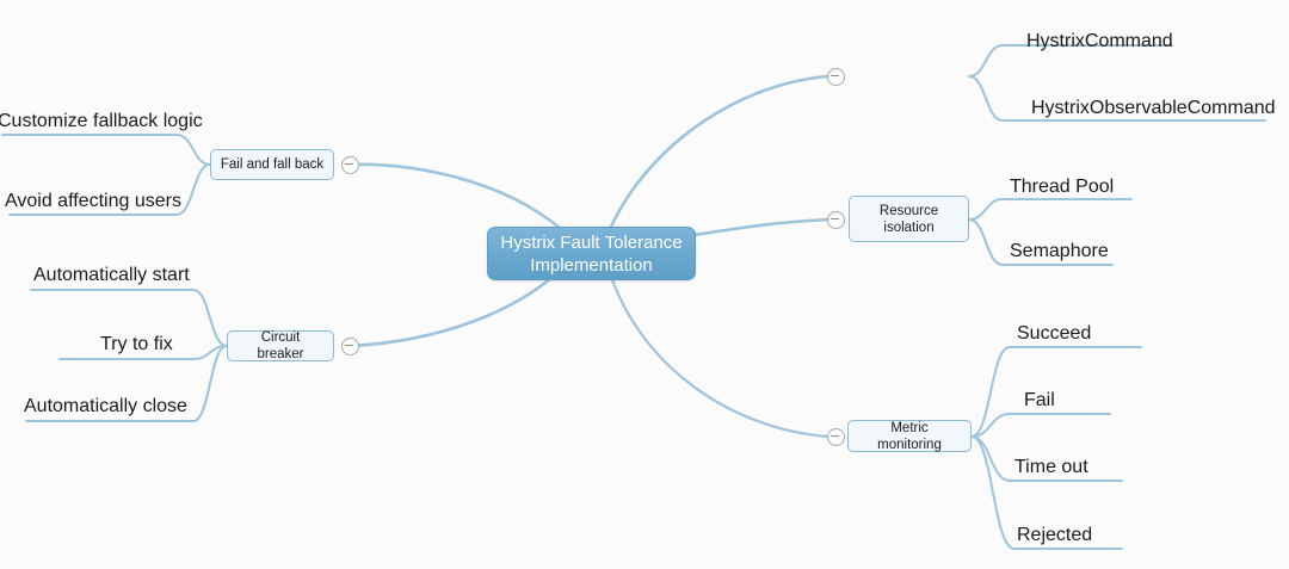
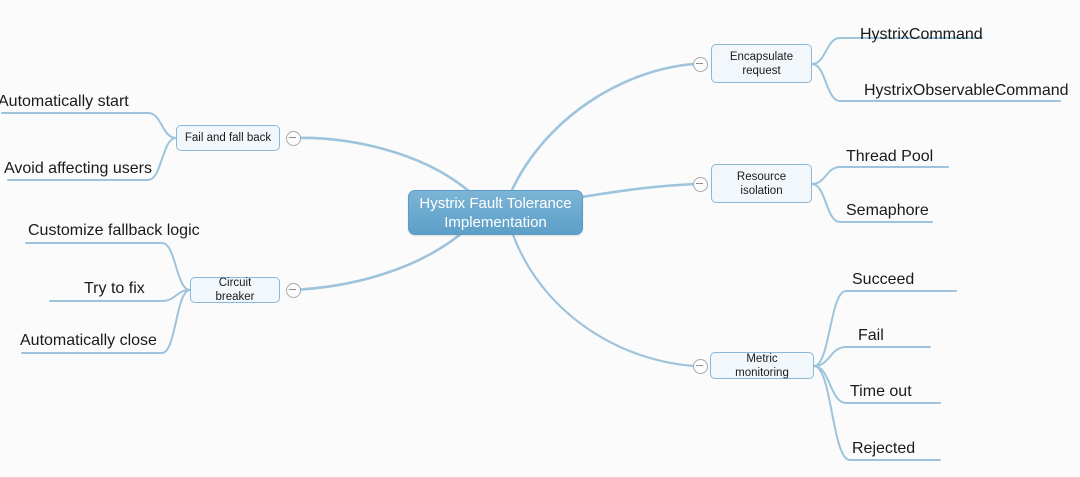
  Hystrix Fault Tolerance
  Implementation
+ Encapsulate
+ request
  HystrixCommand
  HystrixObservableCommand
  Resource
  isolation
  Thread Pool
  Semaphore
  Metric monitoring
  Succeed
  Fail
  Time out
  Rejected
  Fail and fall back
- Customize fallback logic
+ Automatically start
  Avoid affecting users
  Circuit breaker
- Automatically start
+ Customize fallback logic
  Try to fix
  Automatically close
